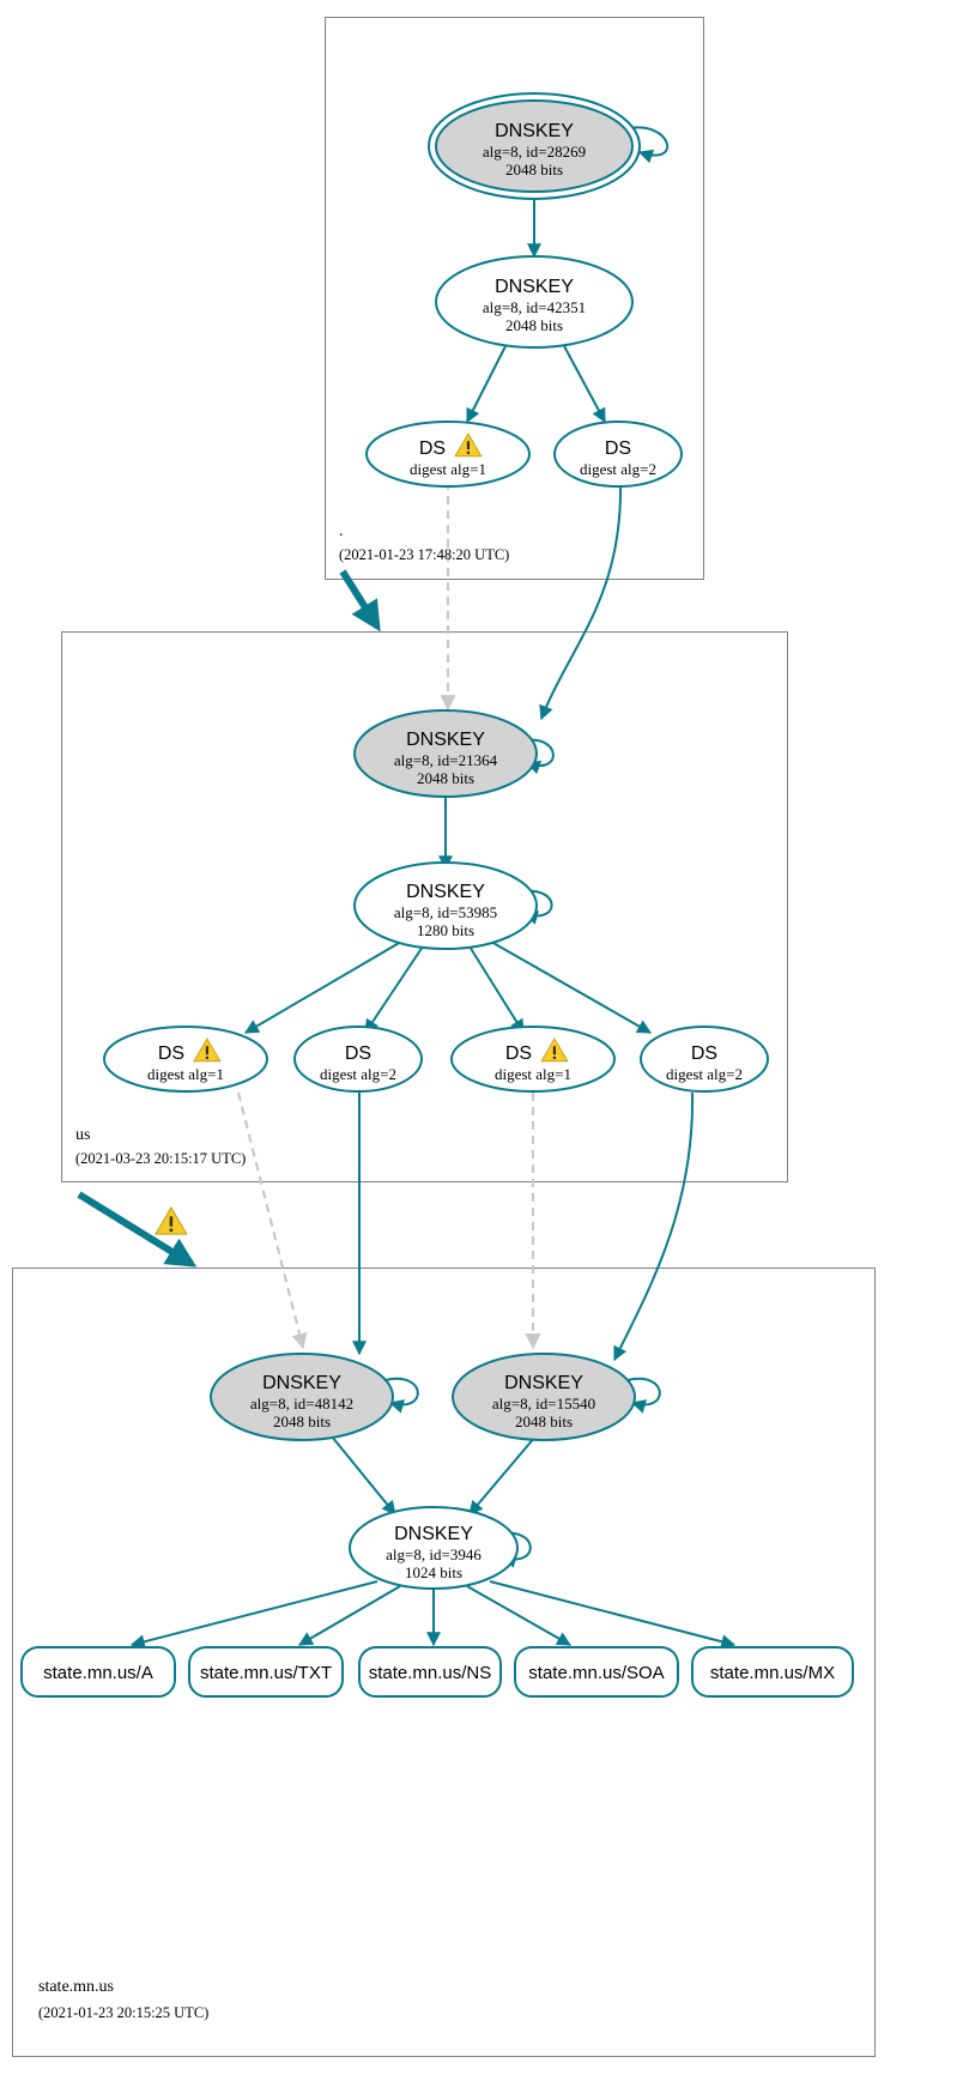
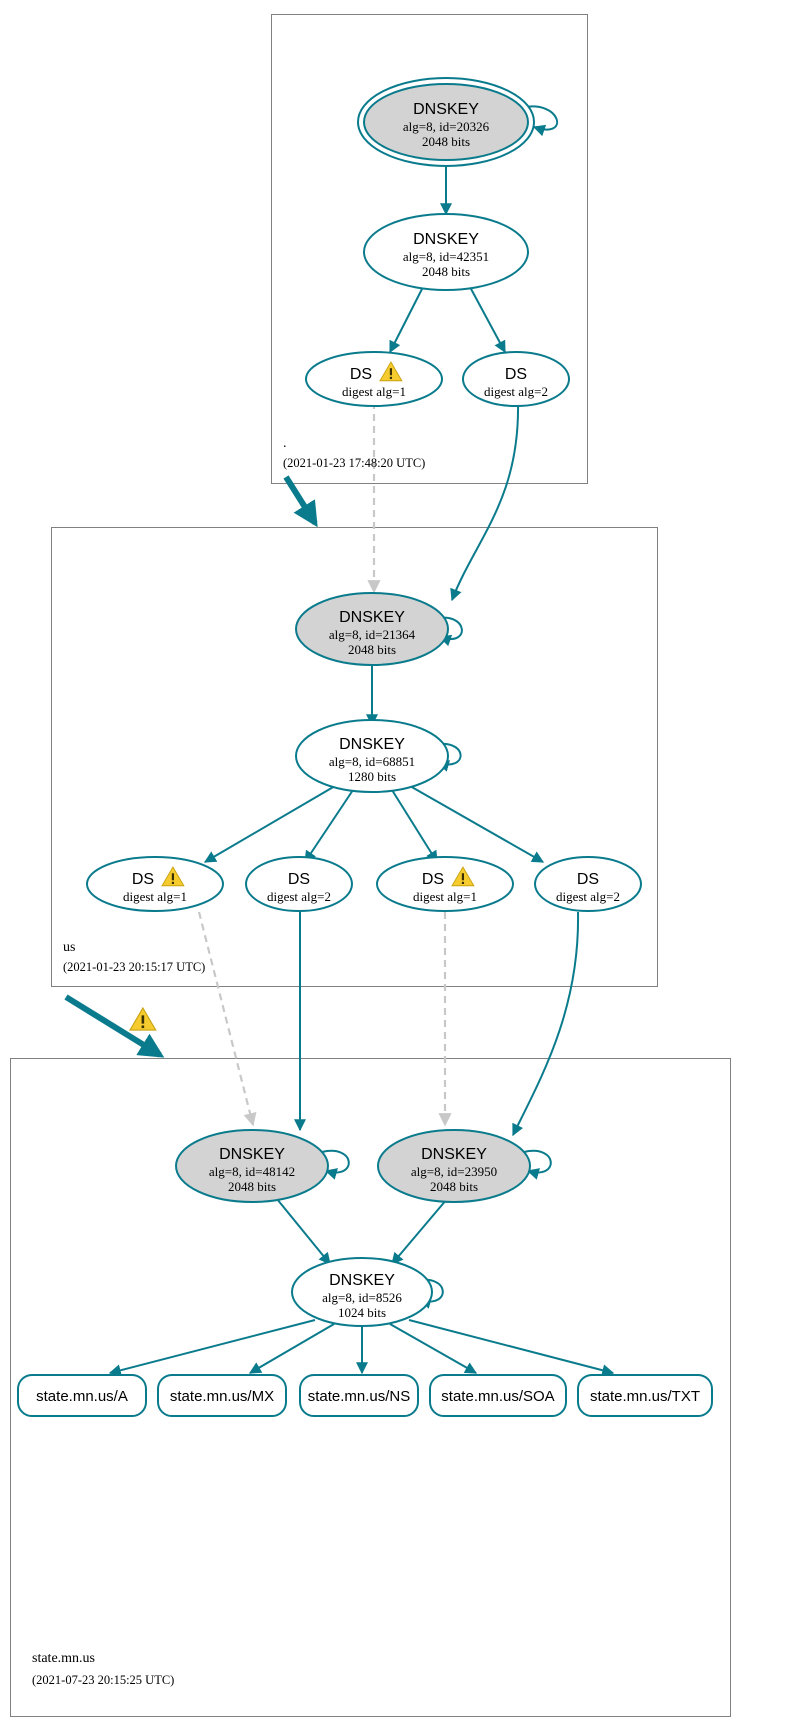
  DNSKEY
- alg=8, id=28269
+ alg=8, id=20326
  2048 bits
  DNSKEY
  alg=8, id=42351
  2048 bits
  DS
  digest alg=1
  DS
  digest alg=2
  .
  (2021-01-23 17:48:20 UTC)
  DNSKEY
  alg=8, id=21364
  2048 bits
  DNSKEY
- alg=8, id=53985
+ alg=8, id=68851
  1280 bits
  DS
  digest alg=1
  DS
  digest alg=2
  DS
  digest alg=1
  DS
  digest alg=2
  us
- (2021-03-23 20:15:17 UTC)
+ (2021-01-23 20:15:17 UTC)
  DNSKEY
  alg=8, id=48142
  2048 bits
  DNSKEY
- alg=8, id=15540
+ alg=8, id=23950
  2048 bits
  DNSKEY
- alg=8, id=3946
+ alg=8, id=8526
  1024 bits
  state.mn.us/A
- state.mn.us/TXT
+ state.mn.us/MX
  state.mn.us/NS
  state.mn.us/SOA
- state.mn.us/MX
+ state.mn.us/TXT
  state.mn.us
- (2021-01-23 20:15:25 UTC)
+ (2021-07-23 20:15:25 UTC)
